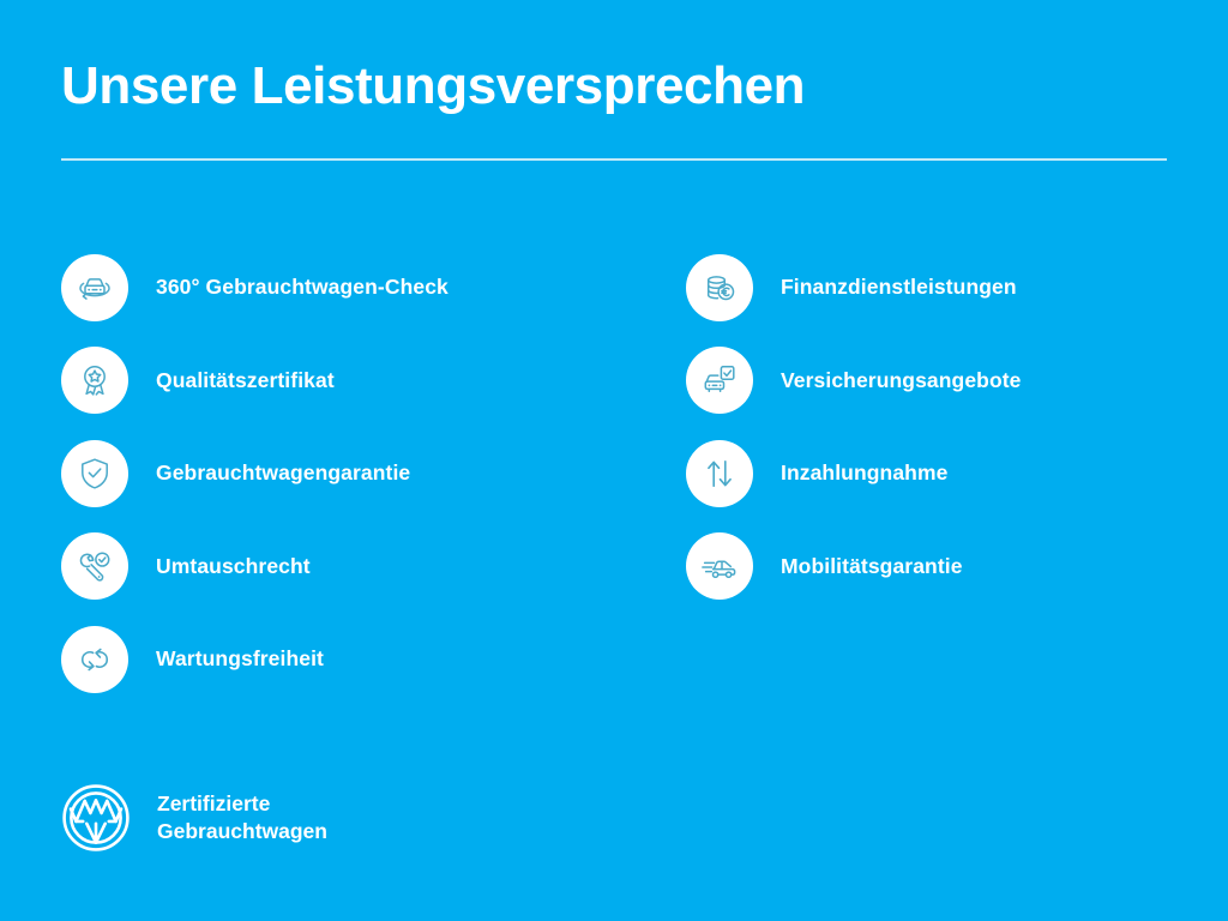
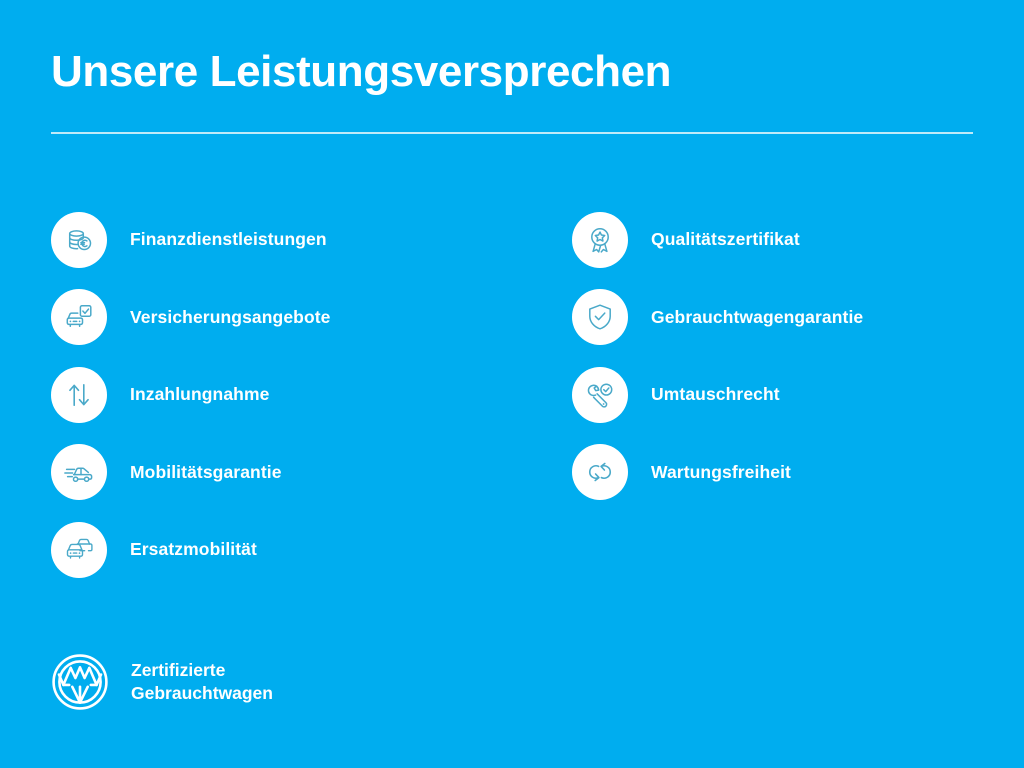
  Unsere Leistungsversprechen
- 360° Gebrauchtwagen-Check
  Finanzdienstleistungen
  Qualitätszertifikat
  Versicherungsangebote
  Gebrauchtwagengarantie
  Inzahlungnahme
  Umtauschrecht
  Mobilitätsgarantie
  Wartungsfreiheit
+ Ersatzmobilität
  Zertifizierte
  Gebrauchtwagen
